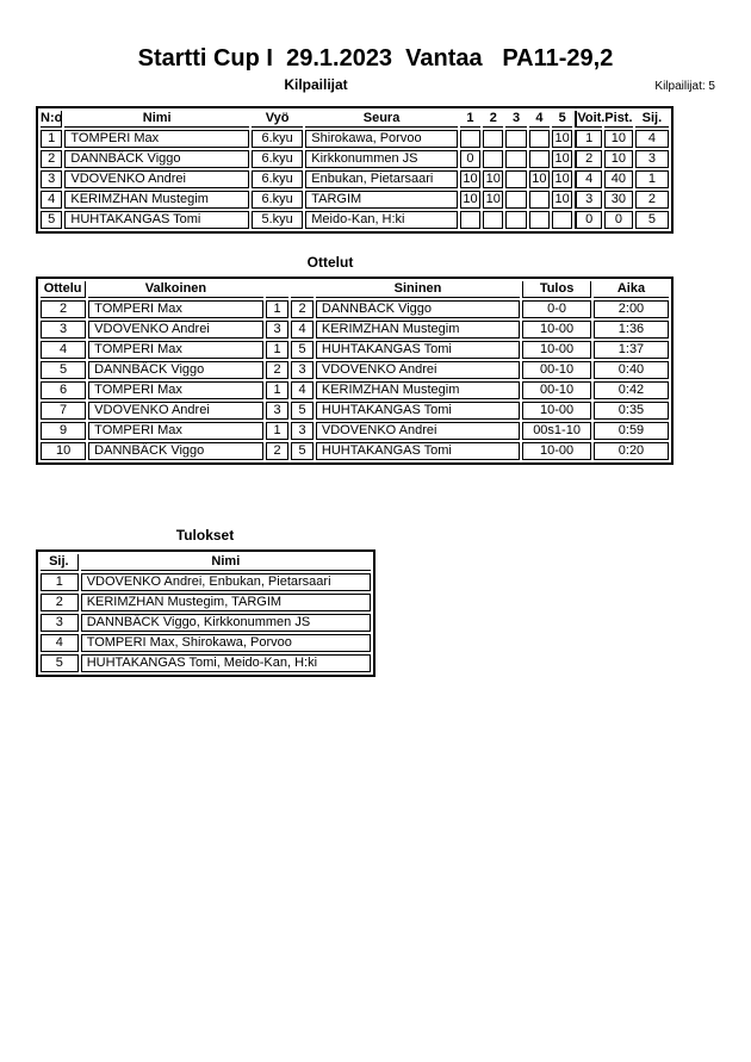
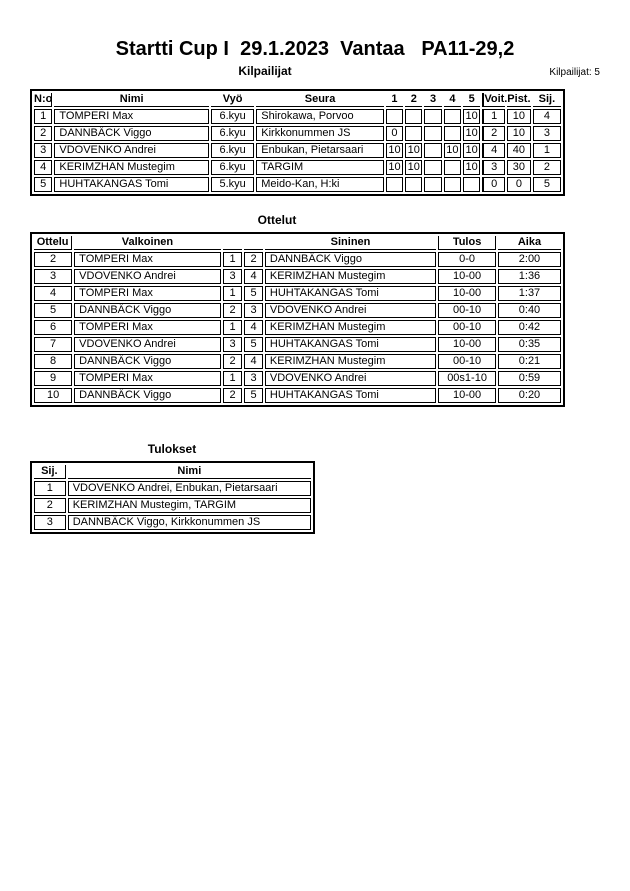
  Startti Cup I 29.1.2023 Vantaa PA11-29,2
  Kilpailijat
  Kilpailijat: 5
  N:o	Nimi	Vyö	Seura	1	2	3	4	5	Voit.	Pist.	Sij.
  1	TOMPERI Max	6.kyu	Shirokawa, Porvoo					10	1	10	4
  2	DANNBÄCK Viggo	6.kyu	Kirkkonummen JS	0				10	2	10	3
  3	VDOVENKO Andrei	6.kyu	Enbukan, Pietarsaari	10	10		10	10	4	40	1
  4	KERIMZHAN Mustegim	6.kyu	TARGIM	10	10			10	3	30	2
  5	HUHTAKANGAS Tomi	5.kyu	Meido-Kan, H:ki						0	0	5
  Ottelut
  Ottelu	Valkoinen			Sininen	Tulos	Aika
  2	TOMPERI Max	1	2	DANNBÄCK Viggo	0-0	2:00
  3	VDOVENKO Andrei	3	4	KERIMZHAN Mustegim	10-00	1:36
  4	TOMPERI Max	1	5	HUHTAKANGAS Tomi	10-00	1:37
  5	DANNBÄCK Viggo	2	3	VDOVENKO Andrei	00-10	0:40
  6	TOMPERI Max	1	4	KERIMZHAN Mustegim	00-10	0:42
  7	VDOVENKO Andrei	3	5	HUHTAKANGAS Tomi	10-00	0:35
+ 8	DANNBÄCK Viggo	2	4	KERIMZHAN Mustegim	00-10	0:21
  9	TOMPERI Max	1	3	VDOVENKO Andrei	00s1-10	0:59
  10	DANNBÄCK Viggo	2	5	HUHTAKANGAS Tomi	10-00	0:20
  Tulokset
  Sij.	Nimi
  1	VDOVENKO Andrei, Enbukan, Pietarsaari
  2	KERIMZHAN Mustegim, TARGIM
  3	DANNBÄCK Viggo, Kirkkonummen JS
- 4	TOMPERI Max, Shirokawa, Porvoo
- 5	HUHTAKANGAS Tomi, Meido-Kan, H:ki
